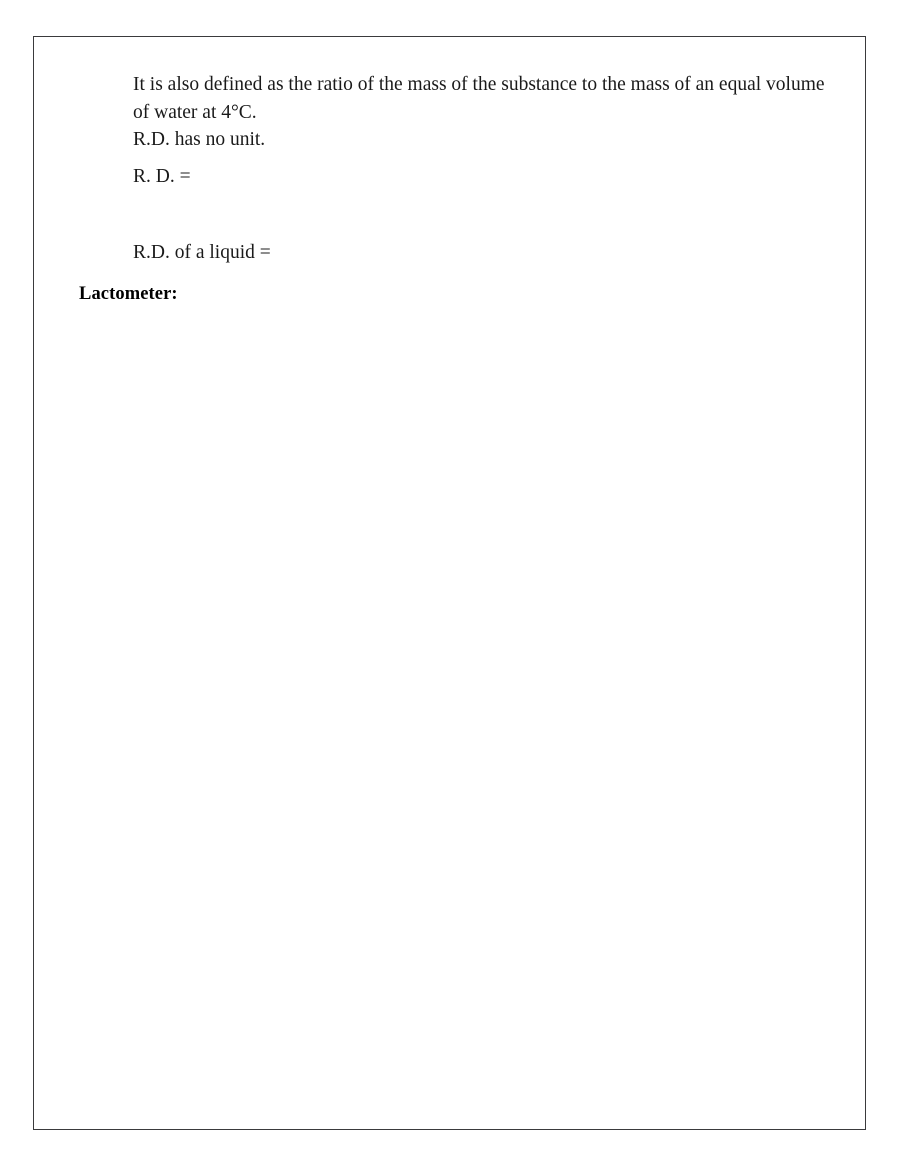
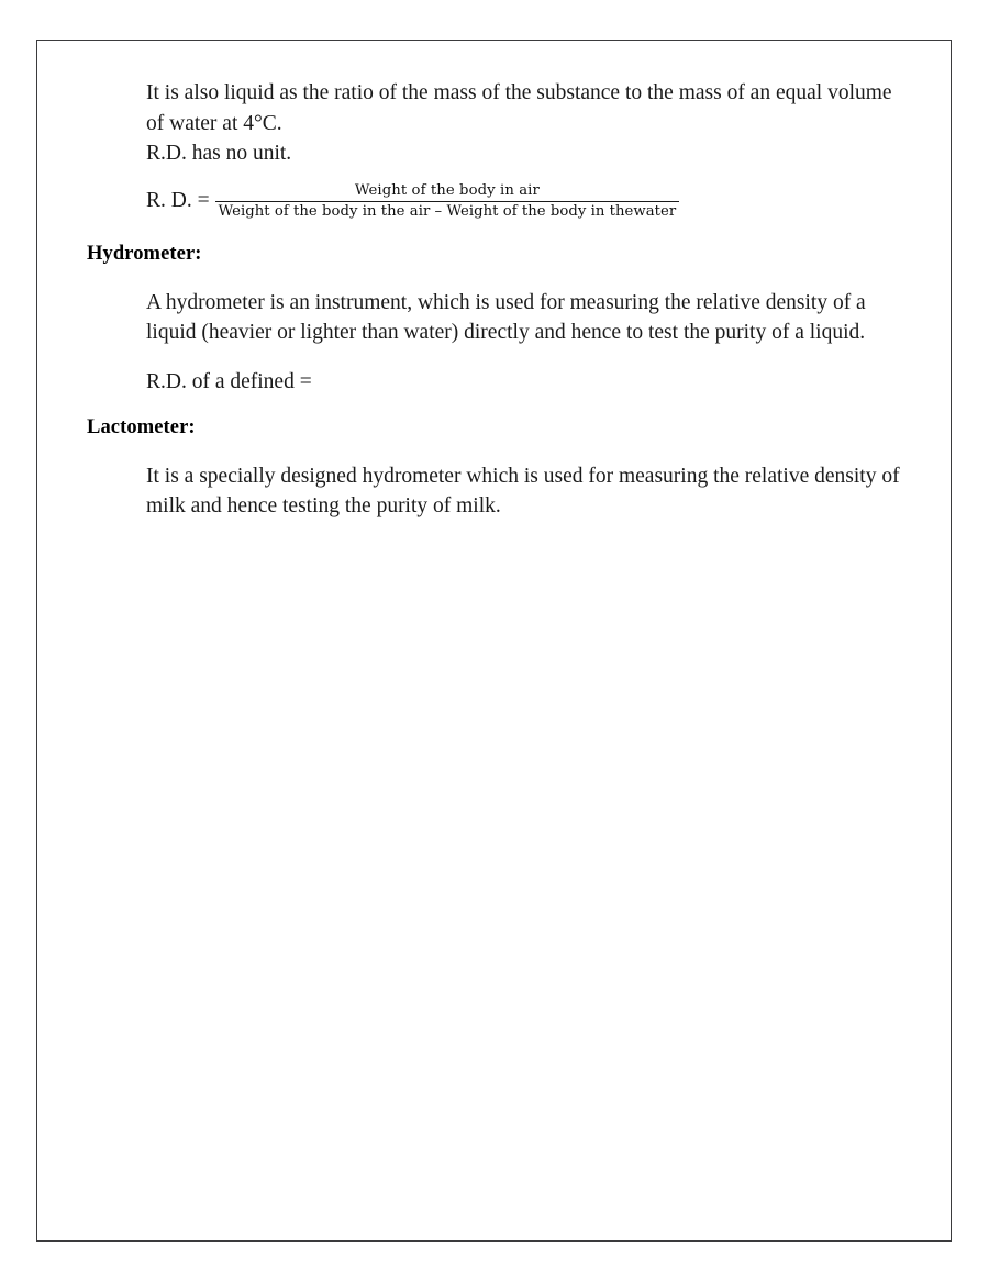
- It is also defined as the ratio of the mass of the substance to the mass of an equal volume of water at 4°C.
+ It is also liquid as the ratio of the mass of the substance to the mass of an equal volume of water at 4°C.
  R.D. has no unit.
  R. D. =
+ Weight of the body in air
+ Weight of the body in the air – Weight of the body in thewater
+ Hydrometer:
+ A hydrometer is an instrument, which is used for measuring the relative density of a liquid (heavier or lighter than water) directly and hence to test the purity of a liquid.
- R.D. of a liquid =
+ R.D. of a defined =
  Lactometer:
+ It is a specially designed hydrometer which is used for measuring the relative density of milk and hence testing the purity of milk.
